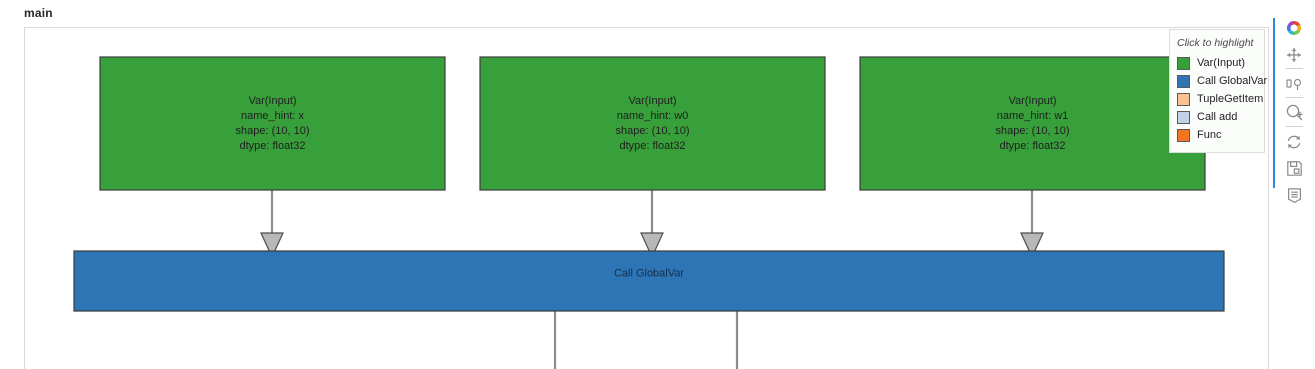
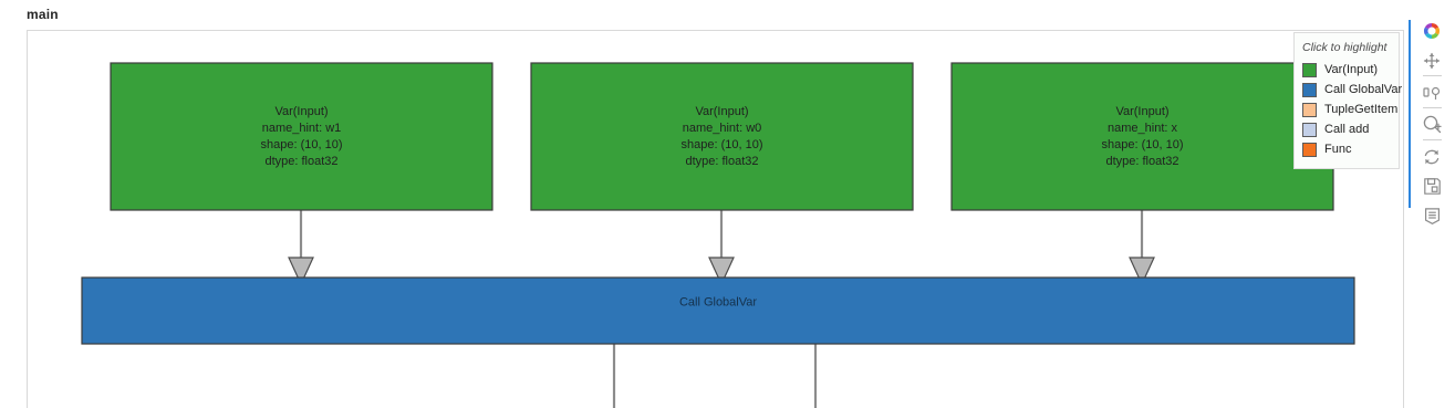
  main
  Var(Input)
- name_hint: x
+ name_hint: w1
  shape: (10, 10)
  dtype: float32
  Var(Input)
  name_hint: w0
  shape: (10, 10)
  dtype: float32
  Var(Input)
- name_hint: w1
+ name_hint: x
  shape: (10, 10)
  dtype: float32
  Call GlobalVar
  Click to highlight
  Var(Input)
  Call GlobalVar
  TupleGetItem
  Call add
  Func
